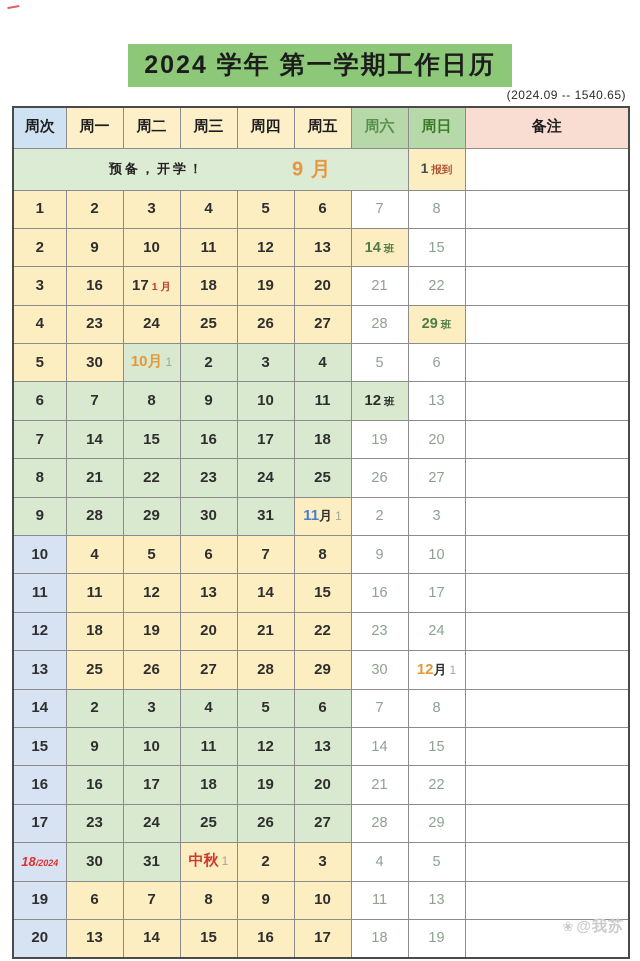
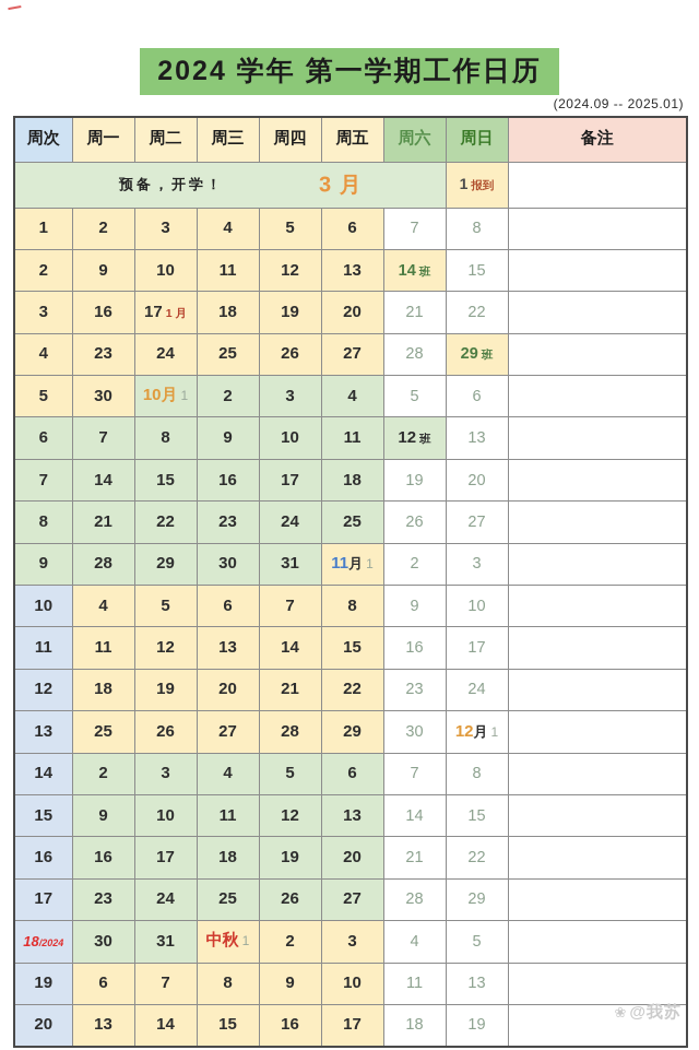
  2024 学年 第一学期工作日历
- (2024.09 -- 1540.65)
+ (2024.09 -- 2025.01)
  周次	周一	周二	周三	周四	周五	周六	周日	备注
- 预备，开学！ 9 月	1 报到
+ 预备，开学！ 3 月	1 报到
  1	2	3	4	5	6	7	8
  2	9	10	11	12	13	14 班	15
  3	16	17 1 月	18	19	20	21	22
  4	23	24	25	26	27	28	29 班
  5	30	10月 1	2	3	4	5	6
  6	7	8	9	10	11	12 班	13
  7	14	15	16	17	18	19	20
  8	21	22	23	24	25	26	27
  9	28	29	30	31	11月 1	2	3
  10	4	5	6	7	8	9	10
  11	11	12	13	14	15	16	17
  12	18	19	20	21	22	23	24
  13	25	26	27	28	29	30	12月 1
  14	2	3	4	5	6	7	8
  15	9	10	11	12	13	14	15
  16	16	17	18	19	20	21	22
  17	23	24	25	26	27	28	29
  18/2024	30	31	中秋 1	2	3	4	5
  19	6	7	8	9	10	11	13
  20	13	14	15	16	17	18	19
  ❀ @我苏
